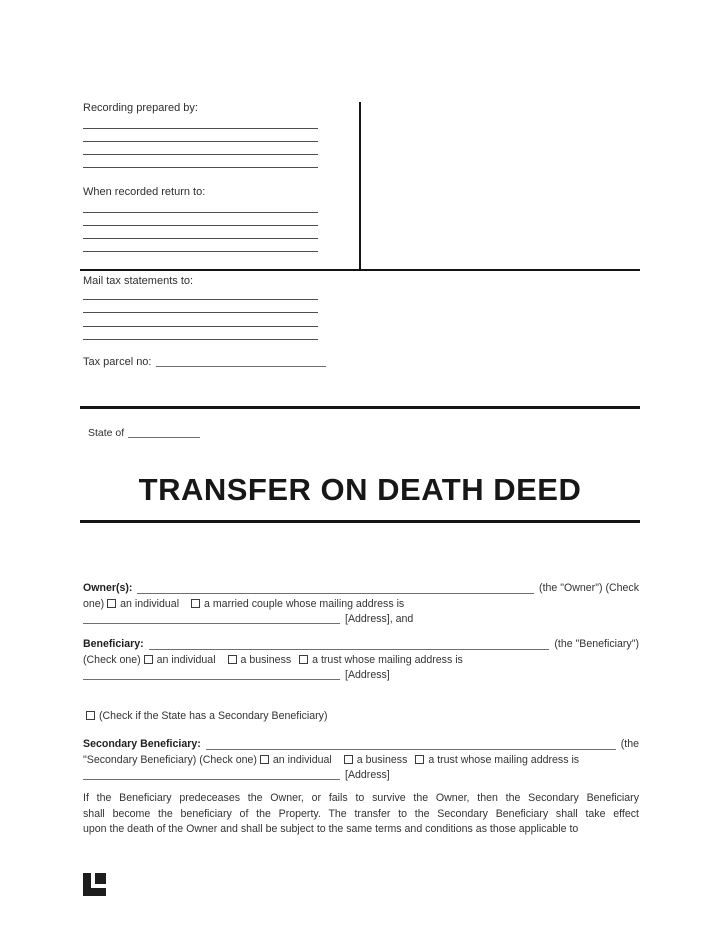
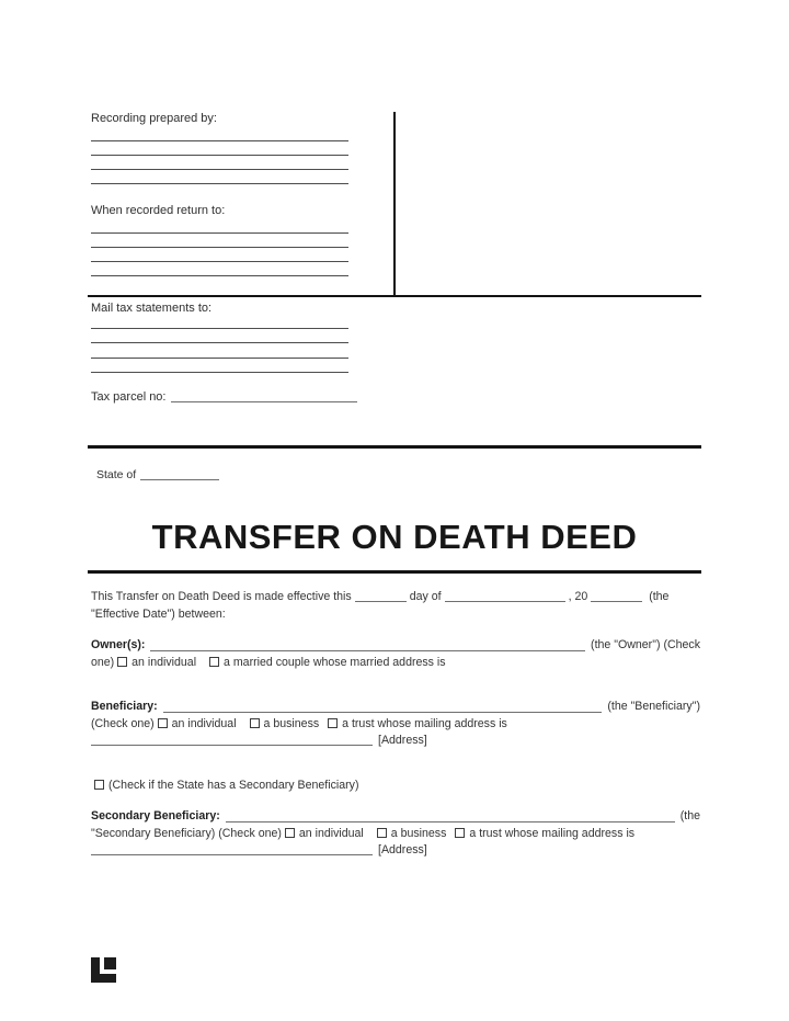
  Recording prepared by:
  When recorded return to:
  Mail tax statements to:
  Tax parcel no:
  State of
  TRANSFER ON DEATH DEED
+ This Transfer on Death Deed is made effective this day of , 20 (the
+ "Effective Date") between:
  Owner(s):
  (the "Owner") (Check
- one) an individual a married couple whose mailing address is
+ one) an individual a married couple whose married address is
- [Address], and
  Beneficiary:
  (the "Beneficiary")
  (Check one) an individual a business a trust whose mailing address is
  [Address]
  (Check if the State has a Secondary Beneficiary)
  Secondary Beneficiary:
  (the
  "Secondary Beneficiary) (Check one) an individual a business a trust whose mailing address is
  [Address]
- If the Beneficiary predeceases the Owner, or fails to survive the Owner, then the Secondary Beneficiary
- shall become the beneficiary of the Property. The transfer to the Secondary Beneficiary shall take effect
- upon the death of the Owner and shall be subject to the same terms and conditions as those applicable to
